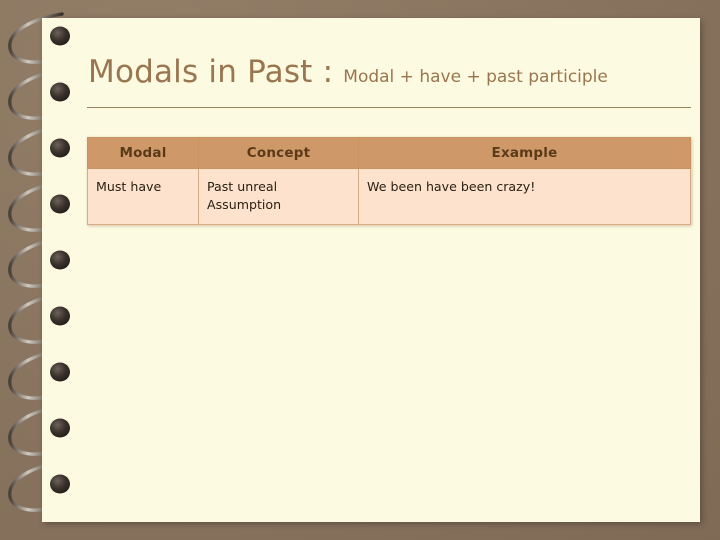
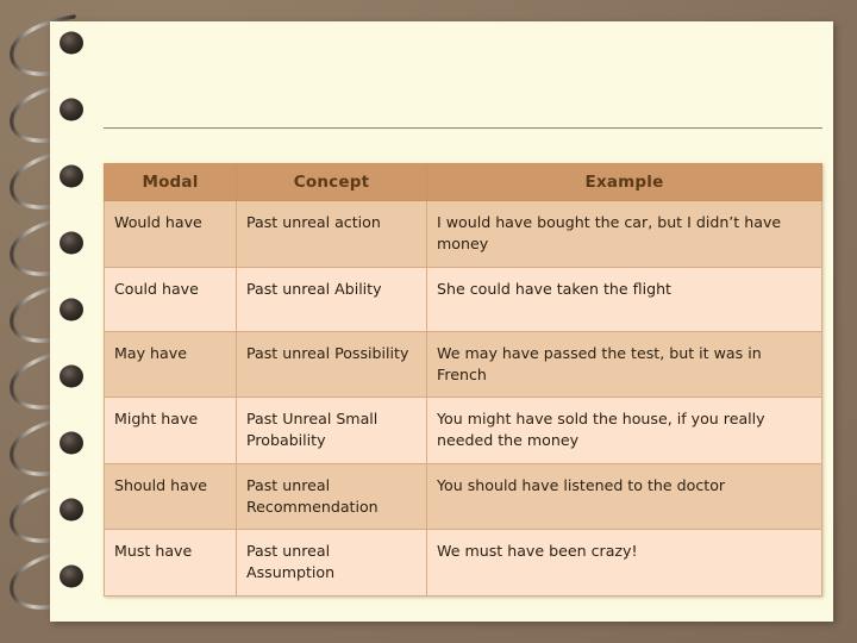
- Modals in Past : Modal + have + past participle
  Modal	Concept	Example
+ Would have	Past unreal action	I would have bought the car, but I didn’t have money
+ Could have	Past unreal Ability	She could have taken the flight
+ May have	Past unreal Possibility	We may have passed the test, but it was in French
+ Might have	Past Unreal Small Probability	You might have sold the house, if you really needed the money
+ Should have	Past unreal Recommendation	You should have listened to the doctor
- Must have	Past unreal Assumption	We been have been crazy!
+ Must have	Past unreal Assumption	We must have been crazy!
